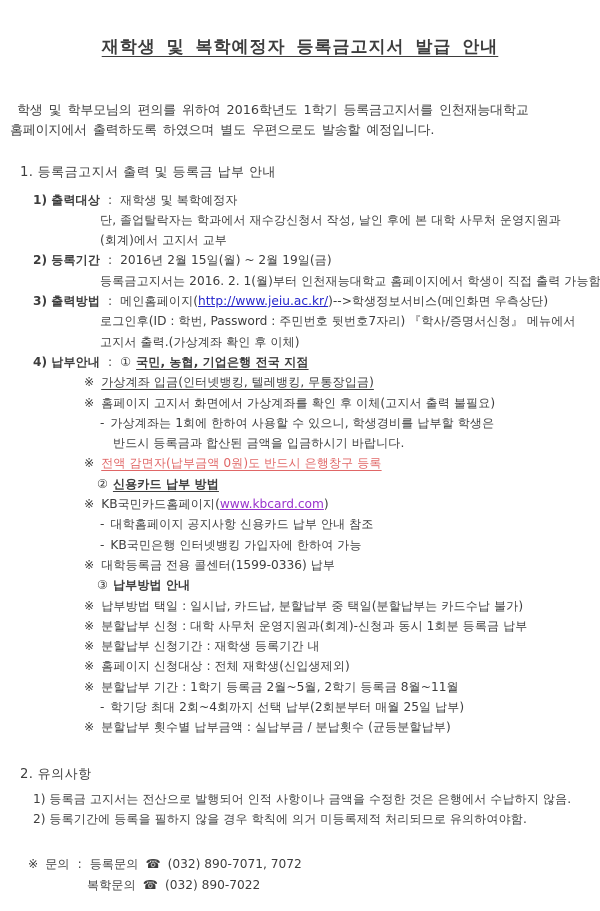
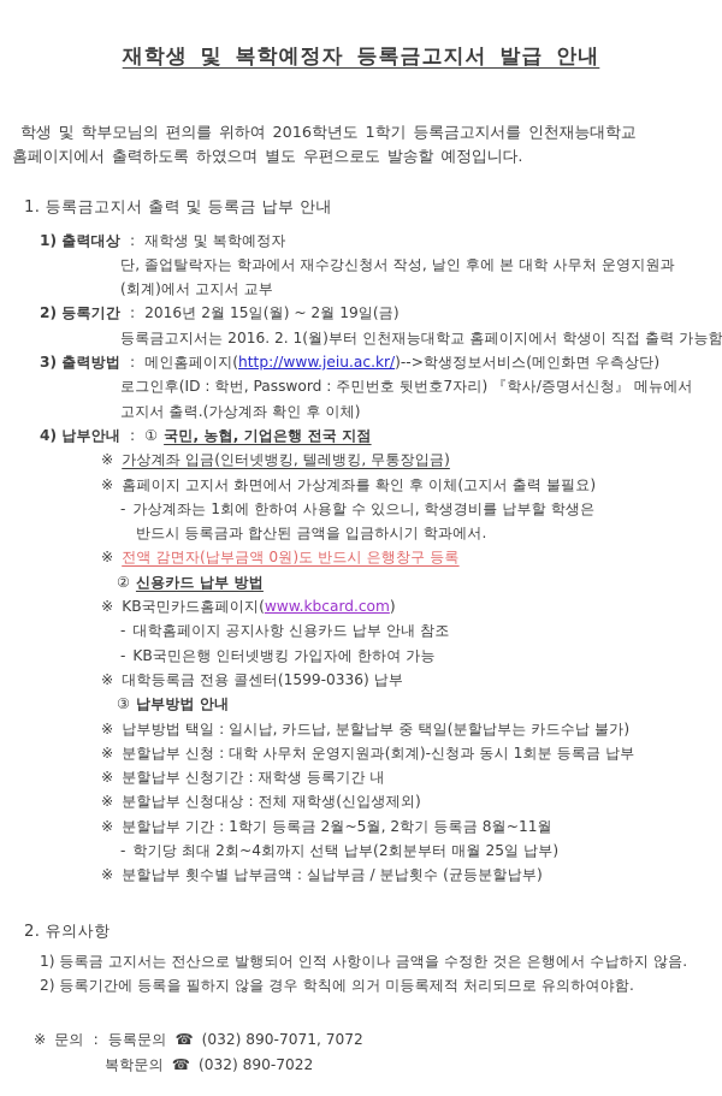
  재학생 및 복학예정자 등록금고지서 발급 안내
  학생 및 학부모님의 편의를 위하여 2016학년도 1학기 등록금고지서를 인천재능대학교
  홈페이지에서 출력하도록 하였으며 별도 우편으로도 발송할 예정입니다.
  1. 등록금고지서 출력 및 등록금 납부 안내
  1) 출력대상 : 재학생 및 복학예정자
  단, 졸업탈락자는 학과에서 재수강신청서 작성, 날인 후에 본 대학 사무처 운영지원과
  (회계)에서 고지서 교부
  2) 등록기간 : 2016년 2월 15일(월) ~ 2월 19일(금)
  등록금고지서는 2016. 2. 1(월)부터 인천재능대학교 홈페이지에서 학생이 직접 출력 가능함
  3) 출력방법 : 메인홈페이지(http://www.jeiu.ac.kr/)-->학생정보서비스(메인화면 우측상단)
  로그인후(ID : 학번, Password : 주민번호 뒷번호7자리) 『학사/증명서신청』 메뉴에서
  고지서 출력.(가상계좌 확인 후 이체)
  4) 납부안내 : ① 국민, 농협, 기업은행 전국 지점
  ※ 가상계좌 입금(인터넷뱅킹, 텔레뱅킹, 무통장입금)
  ※ 홈페이지 고지서 화면에서 가상계좌를 확인 후 이체(고지서 출력 불필요)
  - 가상계좌는 1회에 한하여 사용할 수 있으니, 학생경비를 납부할 학생은
- 반드시 등록금과 합산된 금액을 입금하시기 바랍니다.
+ 반드시 등록금과 합산된 금액을 입금하시기 학과에서.
  ※ 전액 감면자(납부금액 0원)도 반드시 은행창구 등록
  ② 신용카드 납부 방법
  ※ KB국민카드홈페이지(www.kbcard.com)
  - 대학홈페이지 공지사항 신용카드 납부 안내 참조
  - KB국민은행 인터넷뱅킹 가입자에 한하여 가능
  ※ 대학등록금 전용 콜센터(1599-0336) 납부
  ③ 납부방법 안내
  ※ 납부방법 택일 : 일시납, 카드납, 분할납부 중 택일(분할납부는 카드수납 불가)
  ※ 분할납부 신청 : 대학 사무처 운영지원과(회계)-신청과 동시 1회분 등록금 납부
  ※ 분할납부 신청기간 : 재학생 등록기간 내
- ※ 홈페이지 신청대상 : 전체 재학생(신입생제외)
+ ※ 분할납부 신청대상 : 전체 재학생(신입생제외)
  ※ 분할납부 기간 : 1학기 등록금 2월~5월, 2학기 등록금 8월~11월
  - 학기당 최대 2회~4회까지 선택 납부(2회분부터 매월 25일 납부)
  ※ 분할납부 횟수별 납부금액 : 실납부금 / 분납횟수 (균등분할납부)
  2. 유의사항
  1) 등록금 고지서는 전산으로 발행되어 인적 사항이나 금액을 수정한 것은 은행에서 수납하지 않음.
  2) 등록기간에 등록을 필하지 않을 경우 학칙에 의거 미등록제적 처리되므로 유의하여야함.
  ※ 문의 : 등록문의 ☎ (032) 890-7071, 7072
  복학문의 ☎ (032) 890-7022
